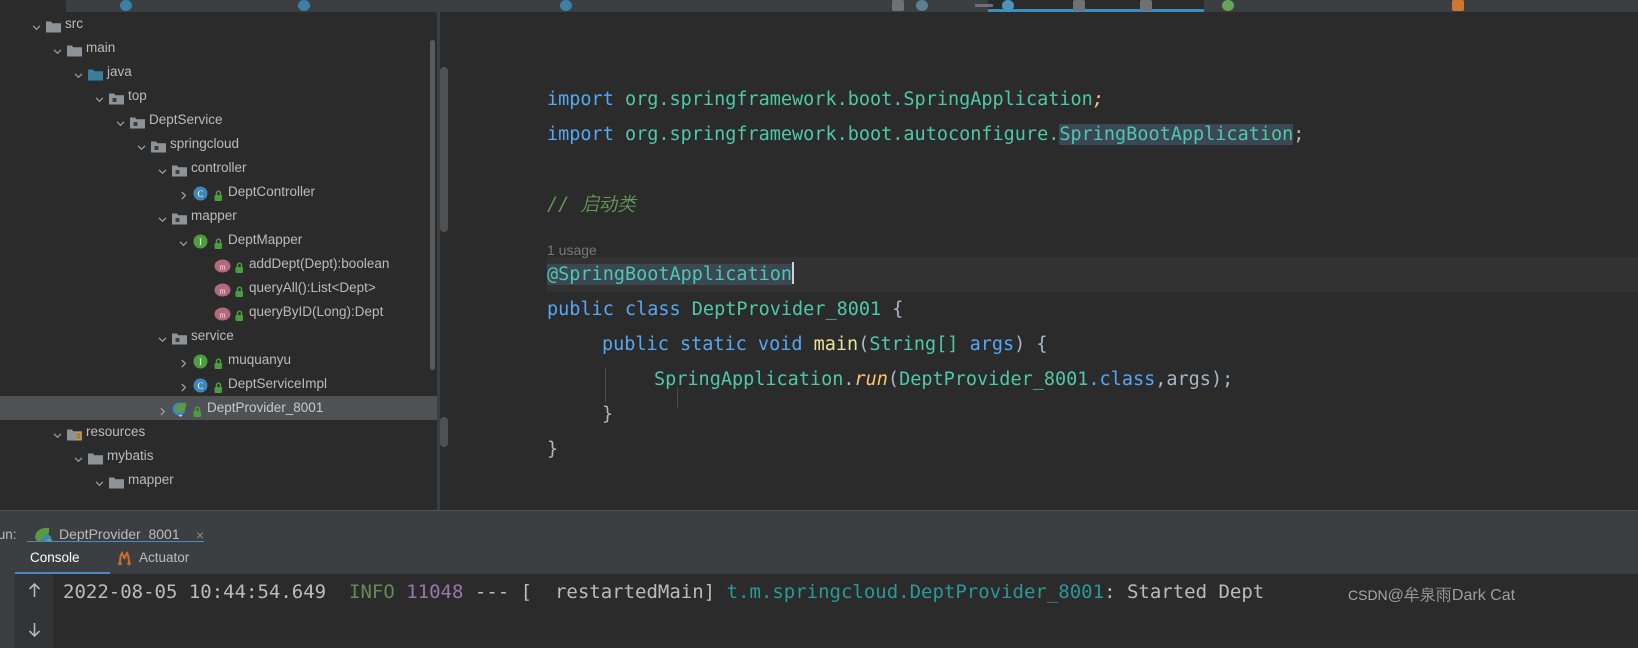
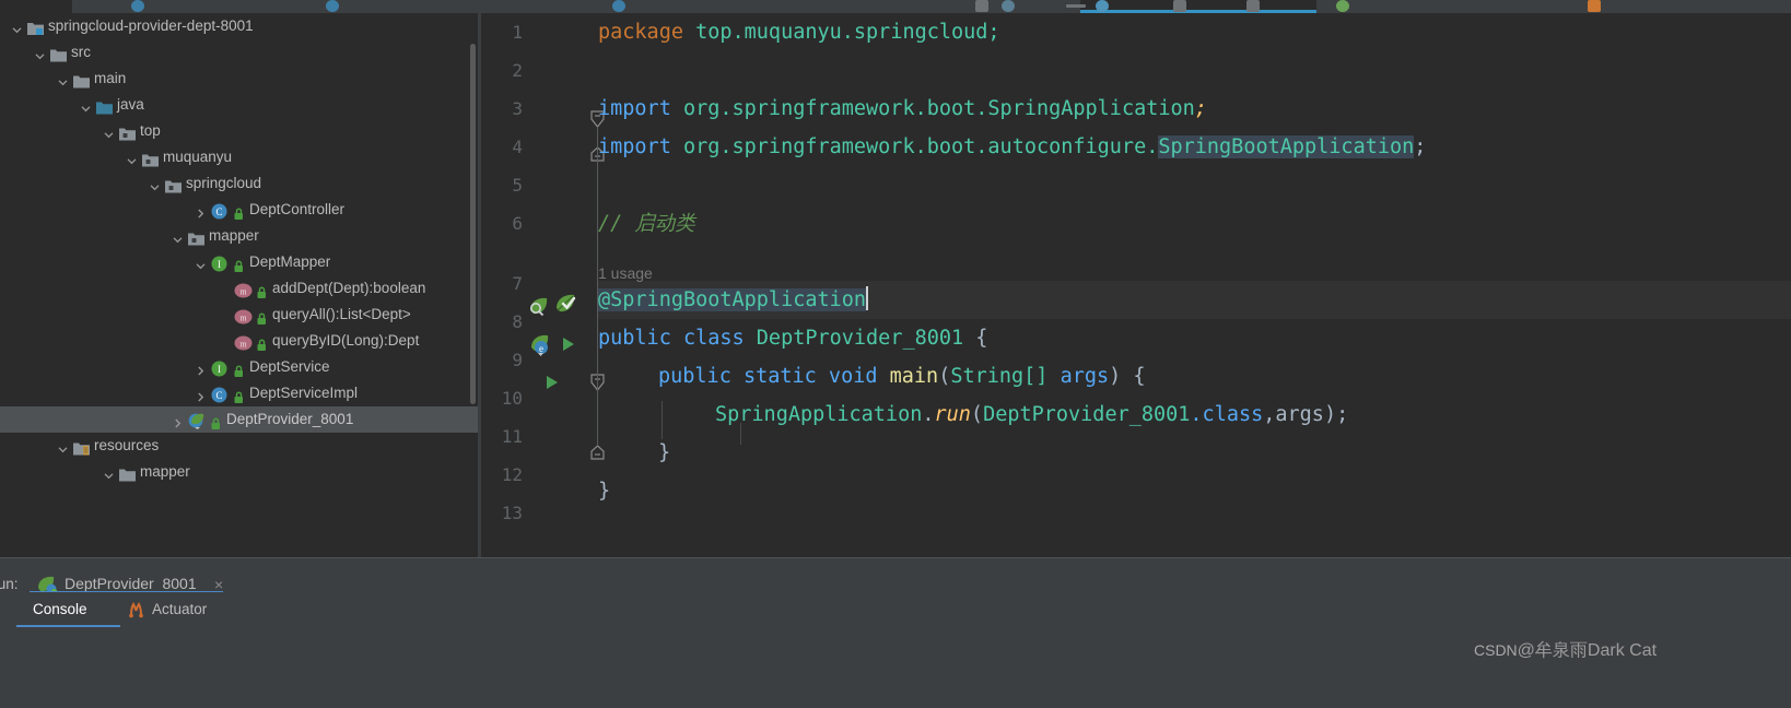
+ springcloud-provider-dept-8001
  src
  main
  java
  top
- DeptService
+ muquanyu
  springcloud
- controller
  C
  DeptController
  mapper
  I
  DeptMapper
  m
  addDept(Dept):boolean
  m
  queryAll():List<Dept>
  m
  queryByID(Long):Dept
- service
  I
- muquanyu
+ DeptService
  C
  DeptServiceImpl
  DeptProvider_8001
  resources
- mybatis
  mapper
+ 1
+ 2
+ 3
+ 4
+ 5
+ 6
+ 7
+ 8
+ 9
+ 10
+ 11
+ 12
+ 13
+ e
+ package top.muquanyu.springcloud;
  import org.springframework.boot.SpringApplication;
  import org.springframework.boot.autoconfigure.SpringBootApplication;
  // 启动类
  1 usage
  @SpringBootApplication
  public class DeptProvider_8001 {
  public static void main(String[] args) {
  SpringApplication.run(DeptProvider_8001.class,args);
  }
  }
  un:
  DeptProvider_8001
  ×
  Console
  Actuator
- 2022-08-05 10:44:54.649 INFO 11048 --- [ restartedMain] t.m.springcloud.DeptProvider_8001: Started Dept
  CSDN@牟泉雨Dark Cat
